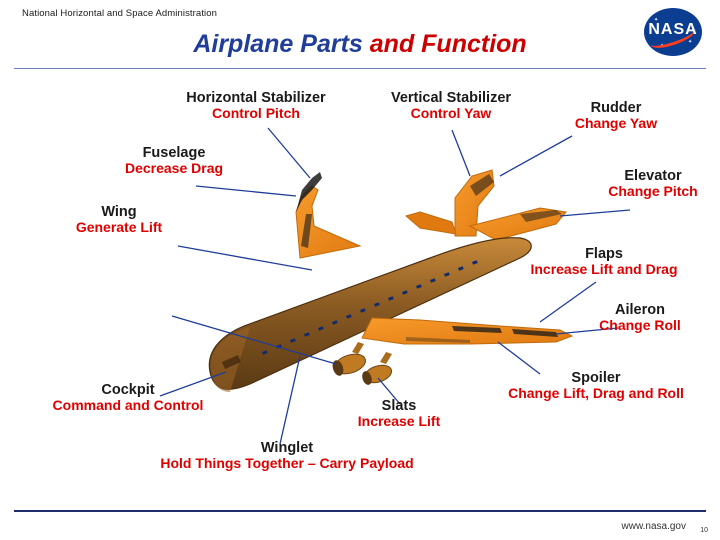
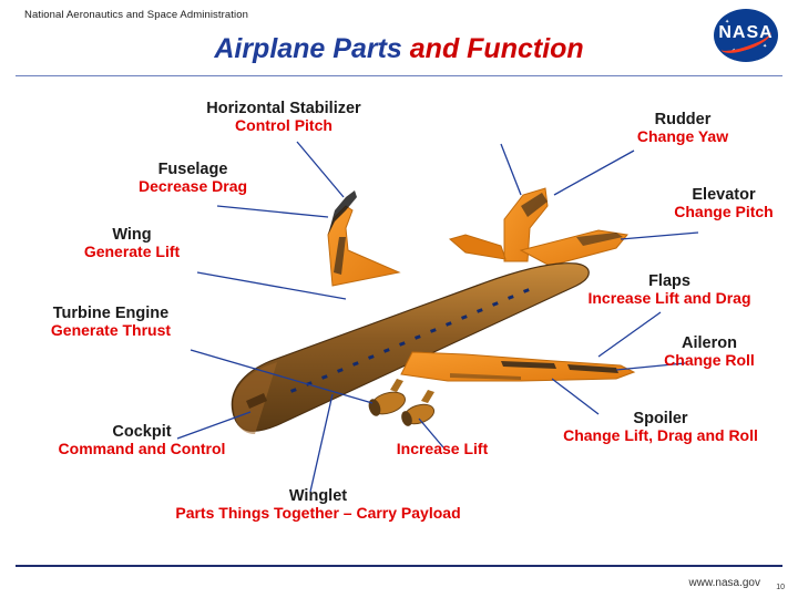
- National Horizontal and Space Administration
+ National Aeronautics and Space Administration
  NASA
  Airplane Parts and Function
  Horizontal Stabilizer
  Control Pitch
- Vertical Stabilizer
- Control Yaw
  Rudder
  Change Yaw
  Fuselage
  Decrease Drag
  Elevator
  Change Pitch
  Wing
  Generate Lift
  Flaps
  Increase Lift and Drag
+ Turbine Engine
+ Generate Thrust
  Aileron
  Change Roll
  Cockpit
  Command and Control
  Spoiler
  Change Lift, Drag and Roll
- Slats
  Increase Lift
  Winglet
- Hold Things Together – Carry Payload
+ Parts Things Together – Carry Payload
  www.nasa.gov
